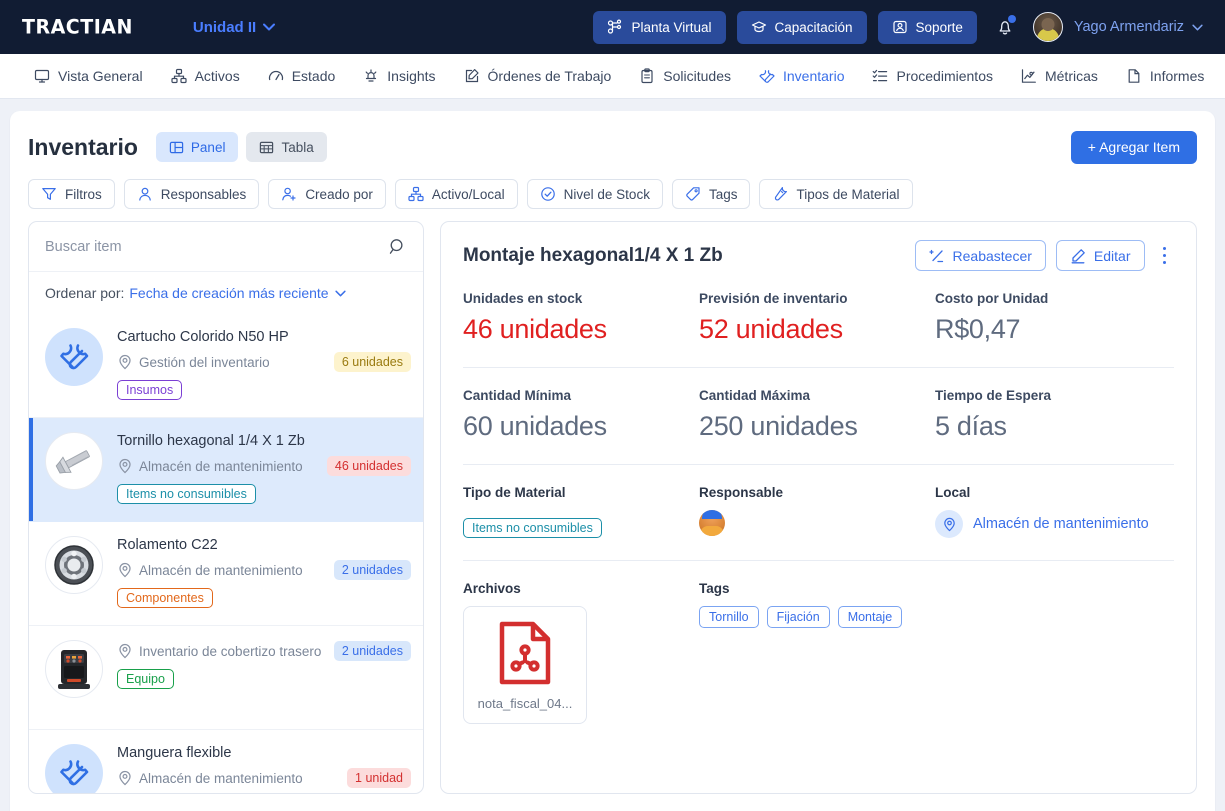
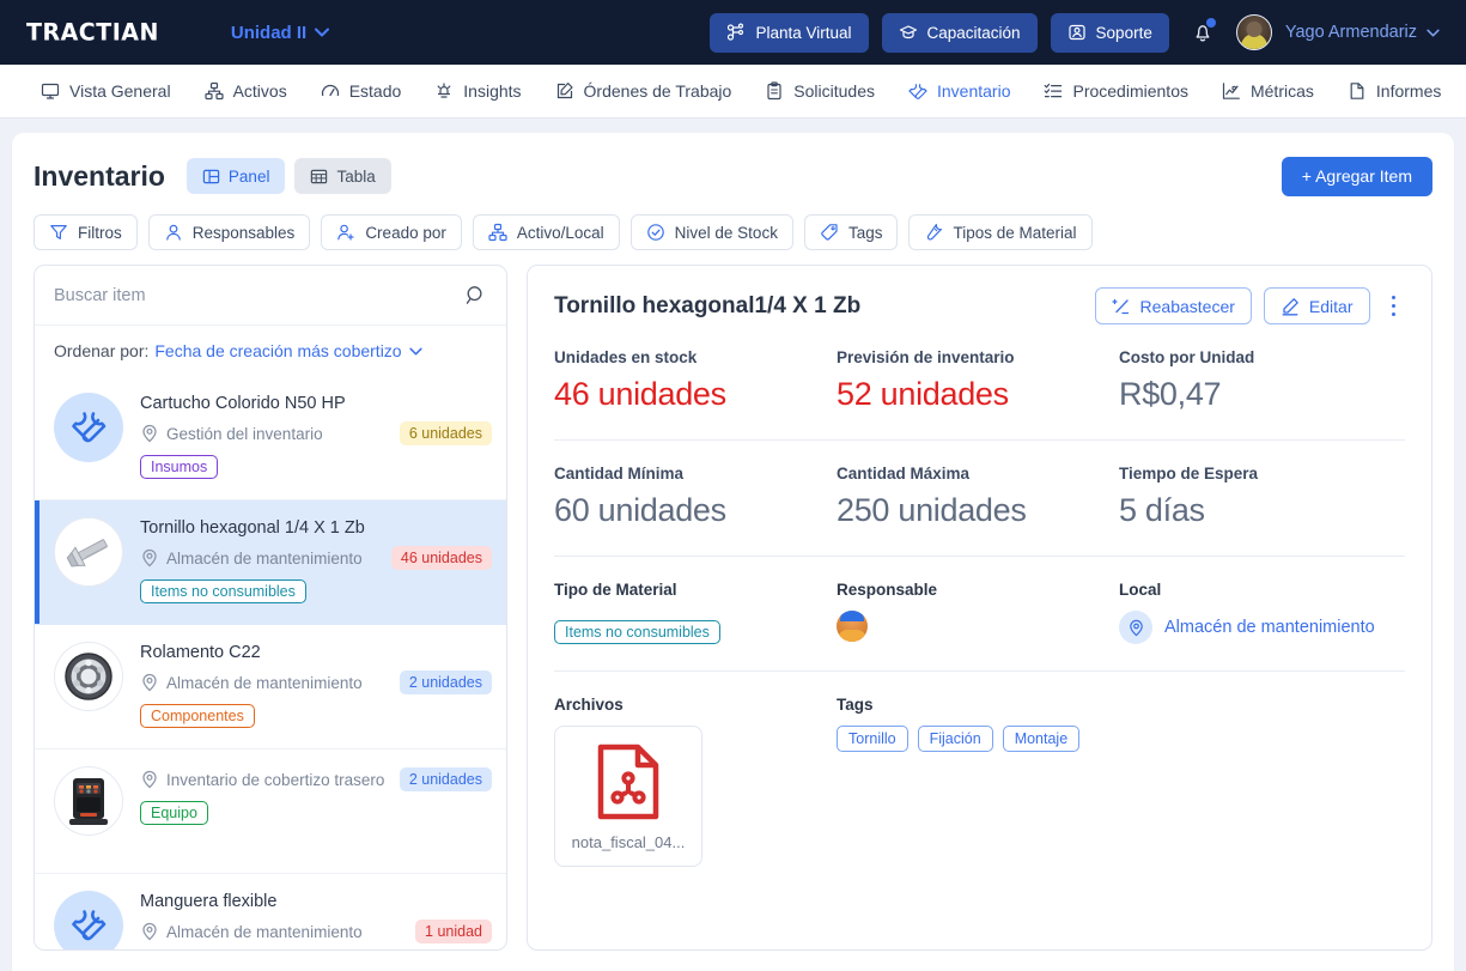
  TRACTIAN
  Unidad II
  Planta Virtual
  Capacitación
  Soporte
  Yago Armendariz
  Vista General
  Activos
  Estado
  Insights
  Órdenes de Trabajo
  Solicitudes
  Inventario
  Procedimientos
  Métricas
  Informes
  Inventario
  Panel
  Tabla
  + Agregar Item
  Filtros
  Responsables
  Creado por
  Activo/Local
  Nivel de Stock
  Tags
  Tipos de Material
  Buscar item
  Ordenar por:
- Fecha de creación más reciente
+ Fecha de creación más cobertizo
  Cartucho Colorido N50 HP
  Gestión del inventario
  6 unidades
  Insumos
  Tornillo hexagonal 1/4 X 1 Zb
  Almacén de mantenimiento
  46 unidades
  Items no consumibles
  Rolamento C22
  Almacén de mantenimiento
  2 unidades
  Componentes
  Inventario de cobertizo trasero
  2 unidades
  Equipo
  Manguera flexible
  Almacén de mantenimiento
  1 unidad
- Montaje hexagonal1/4 X 1 Zb
+ Tornillo hexagonal1/4 X 1 Zb
  Reabastecer
  Editar
  Unidades en stock
  46 unidades
  Previsión de inventario
  52 unidades
  Costo por Unidad
  R$0,47
  Cantidad Mínima
  60 unidades
  Cantidad Máxima
  250 unidades
  Tiempo de Espera
  5 días
  Tipo de Material
  Items no consumibles
  Responsable
  Local
  Almacén de mantenimiento
  Archivos
  nota_fiscal_04...
  Tags
  Tornillo
  Fijación
  Montaje
